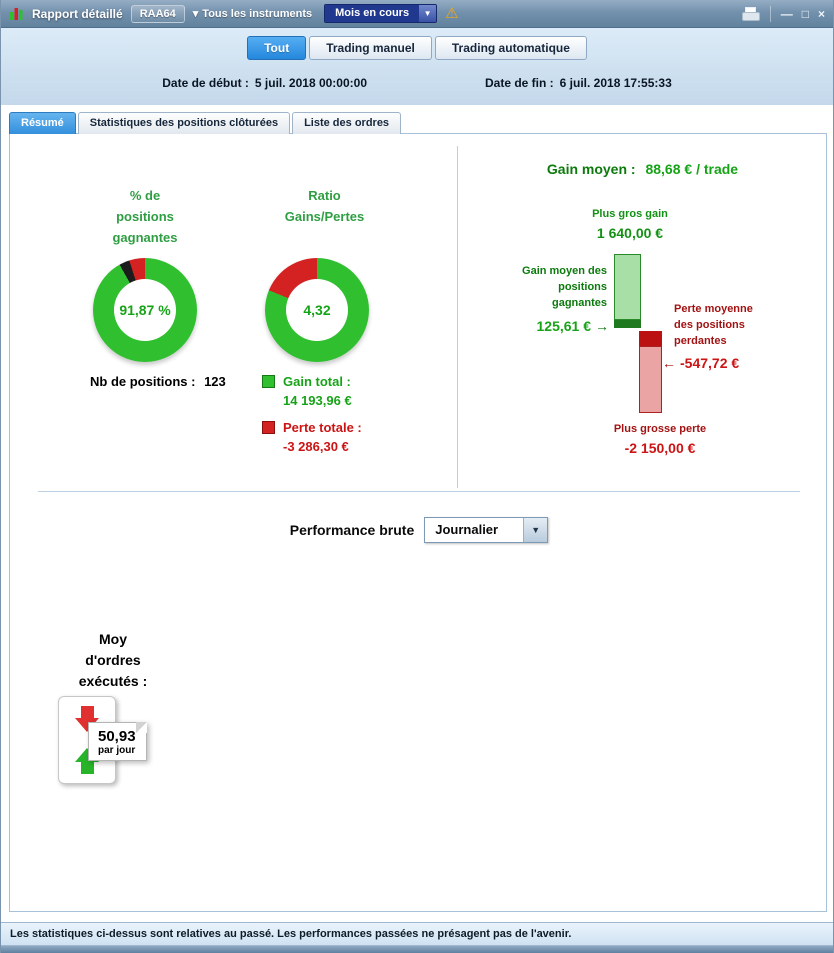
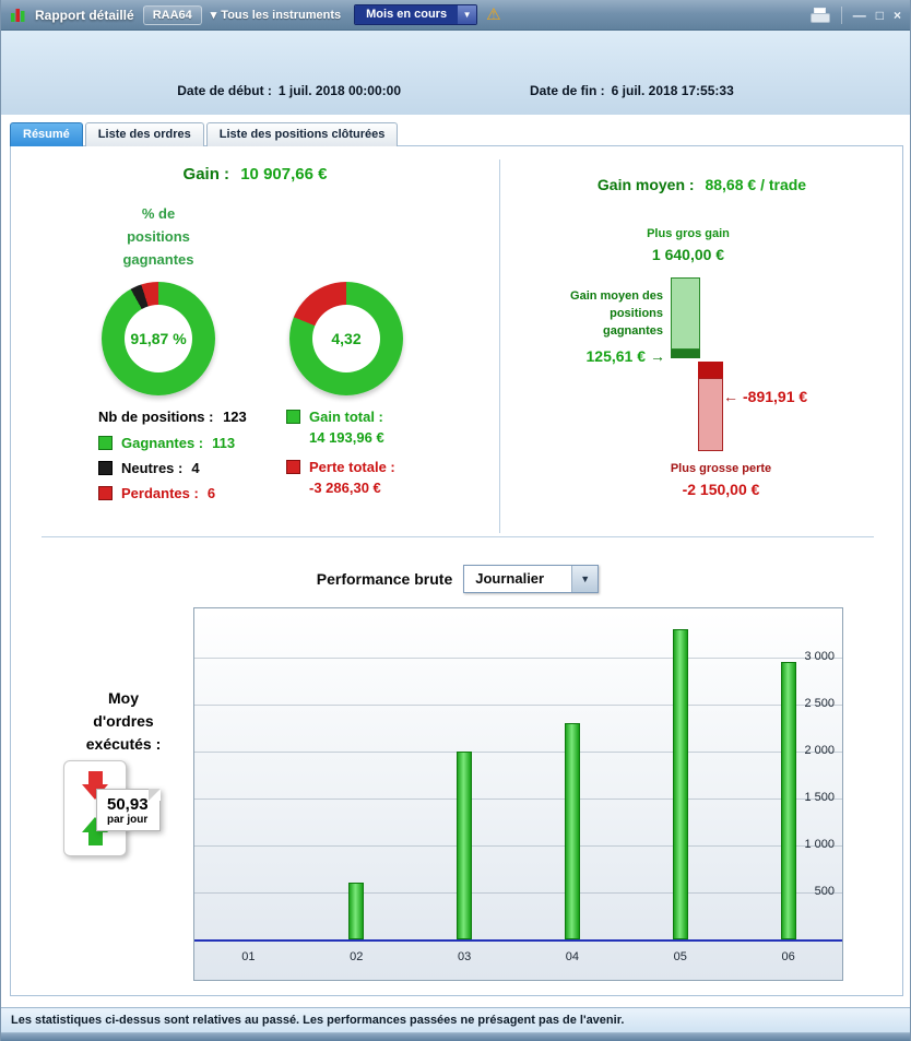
  Rapport détaillé
  RAA64
  ▾
  Tous les instruments
  Mois en cours
  ▼
  ⚠
  —
  □
  ×
- Tout
- Trading manuel
- Trading automatique
  Date de début :
- 5 juil. 2018 00:00:00
+ 1 juil. 2018 00:00:00
  Date de fin :
  6 juil. 2018 17:55:33
  Résumé
- Statistiques des positions clôturées
  Liste des ordres
+ Liste des positions clôturées
+ Gain : 10 907,66 €
  % de
  positions
  gagnantes
- Ratio
- Gains/Pertes
  91,87 %
  4,32
  Nb de positions : 123
+ Gagnantes :
+ 113
+ Neutres :
+ 4
+ Perdantes :
+ 6
  Gain total :
  14 193,96 €
  Perte totale :
  -3 286,30 €
  Gain moyen : 88,68 € / trade
  Plus gros gain
  1 640,00 €
  Gain moyen des
  positions
  gagnantes
  125,61 € →
- Perte moyenne
- des positions
- perdantes
- ← -547,72 €
+ ← -891,91 €
  Plus grosse perte
  -2 150,00 €
  Performance brute
  Journalier
  ▼
  Moy
  d'ordres
  exécutés :
  50,93
  par jour
+ 500
+ 1 000
+ 1 500
+ 2 000
+ 2 500
+ 3 000
+ 01
+ 02
+ 03
+ 04
+ 05
+ 06
  Les statistiques ci-dessus sont relatives au passé. Les performances passées ne présagent pas de l'avenir.
